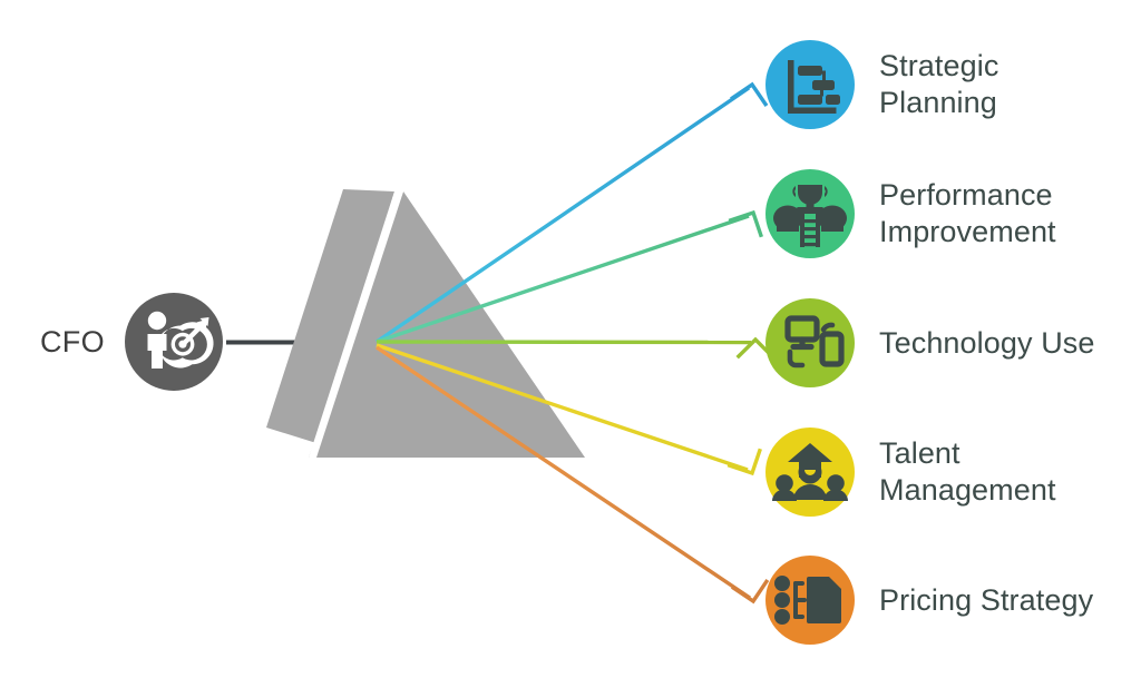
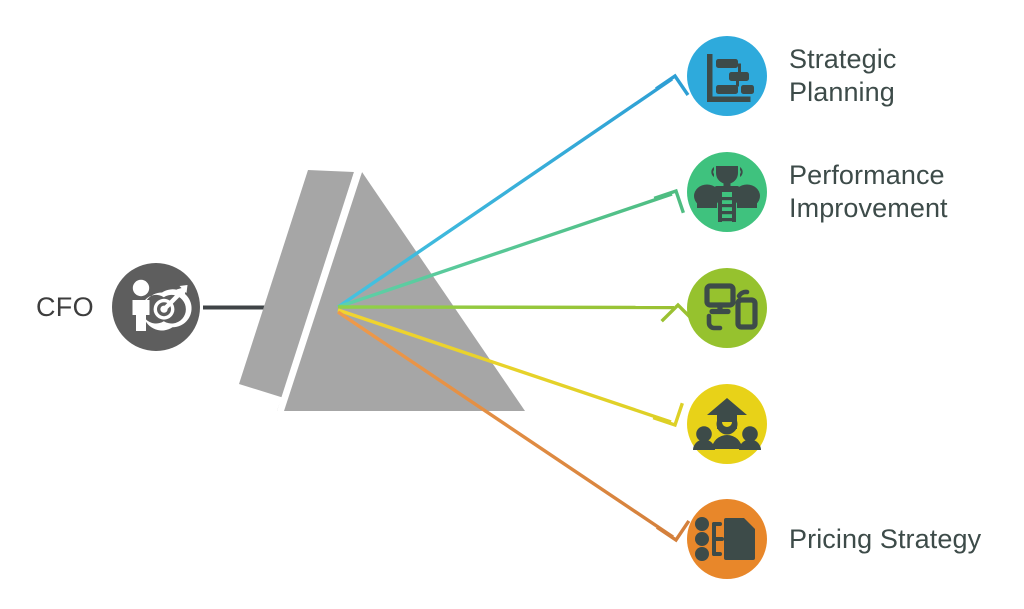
  CFO
  Strategic
  Planning
  Performance
  Improvement
- Technology Use
- Talent
- Management
  Pricing Strategy
